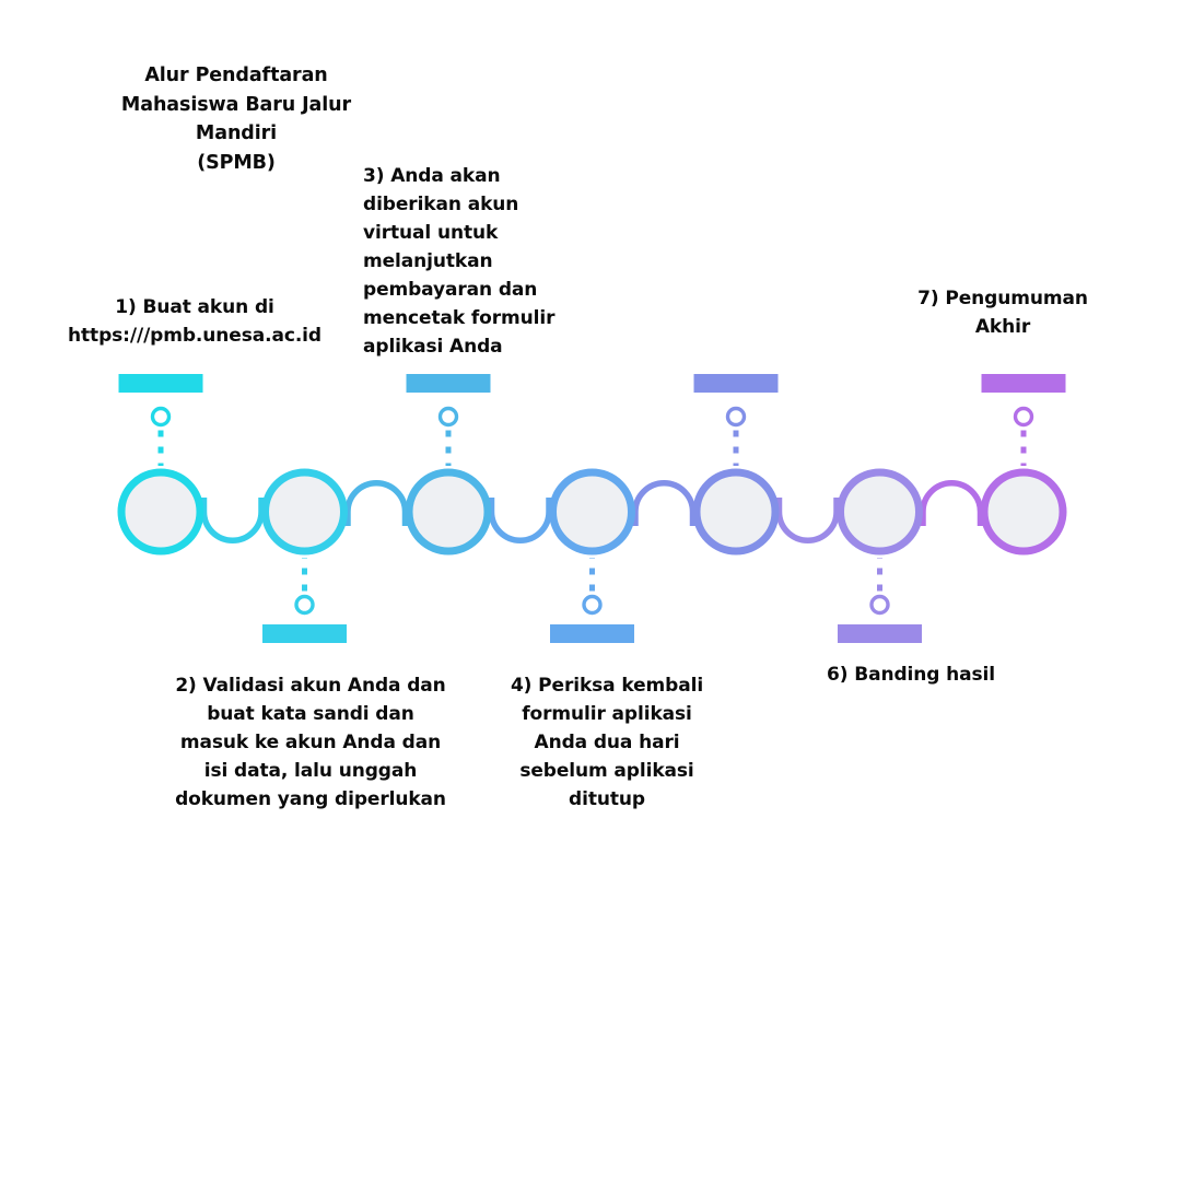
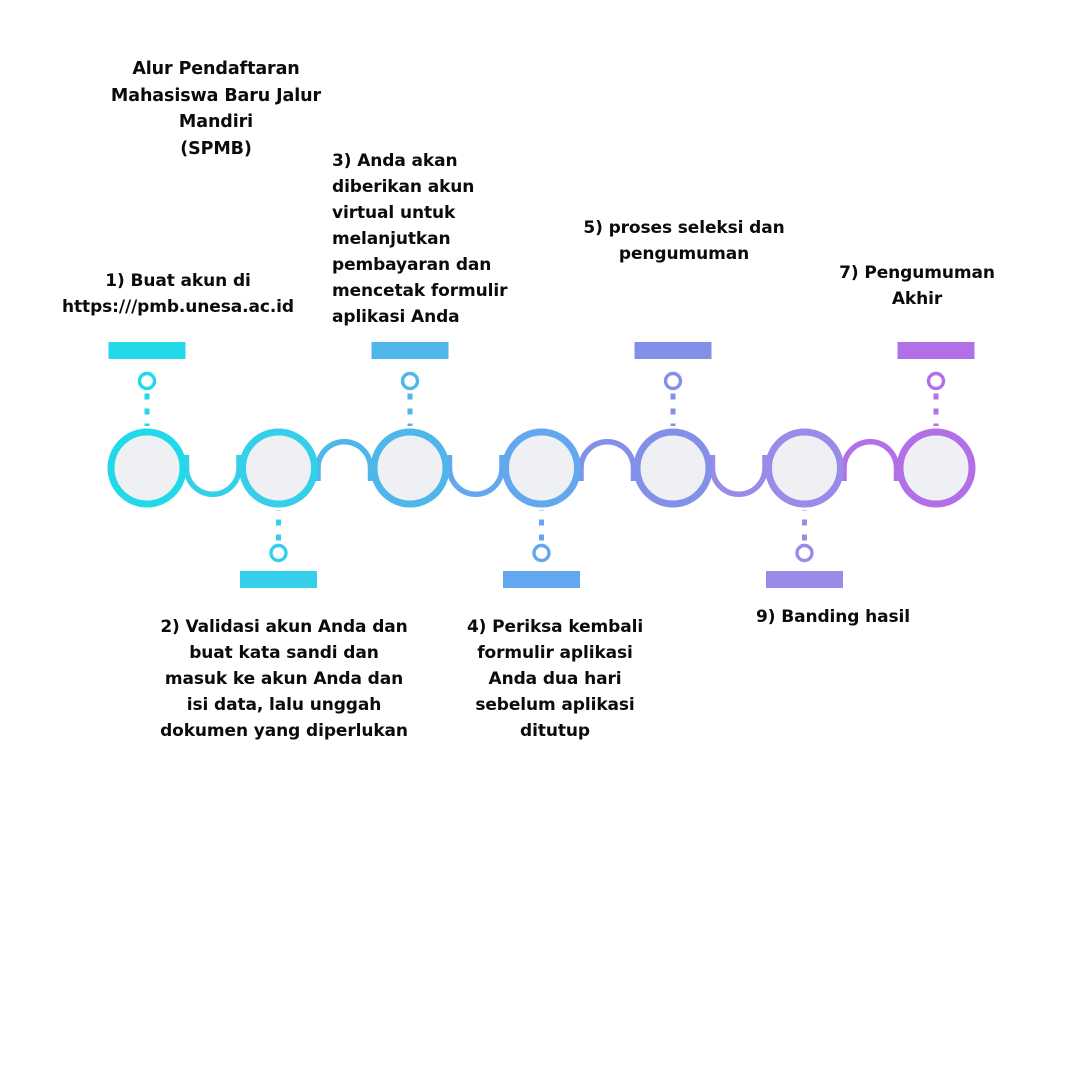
  Alur Pendaftaran
  Mahasiswa Baru Jalur Mandiri
  (SPMB)
  1) Buat akun di
  https:///pmb.unesa.ac.id
  2) Validasi akun Anda dan
  buat kata sandi dan
  masuk ke akun Anda dan
  isi data, lalu unggah
  dokumen yang diperlukan
  3) Anda akan
  diberikan akun
  virtual untuk
  melanjutkan
  pembayaran dan
  mencetak formulir
  aplikasi Anda
  4) Periksa kembali
  formulir aplikasi
  Anda dua hari
  sebelum aplikasi
  ditutup
+ 5) proses seleksi dan
+ pengumuman
- 6) Banding hasil
+ 9) Banding hasil
  7) Pengumuman
  Akhir
